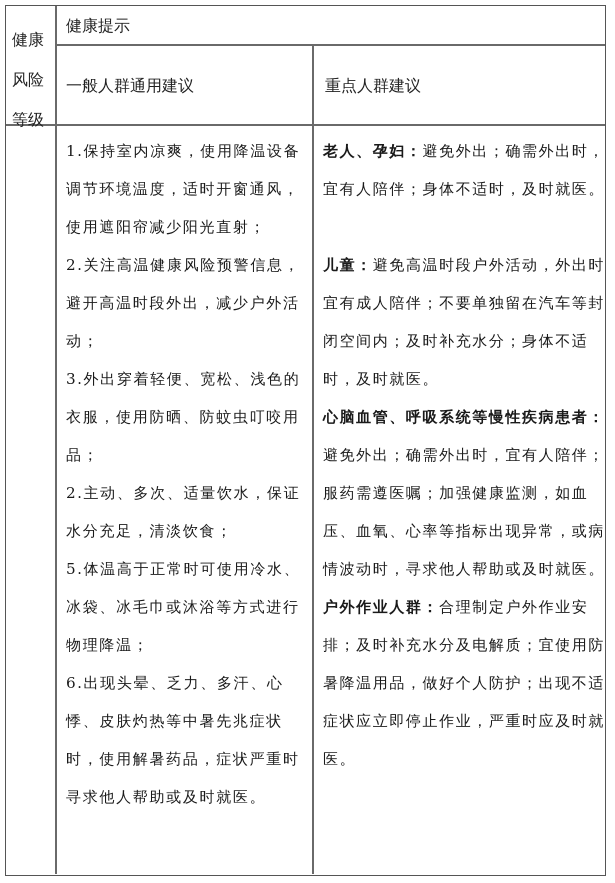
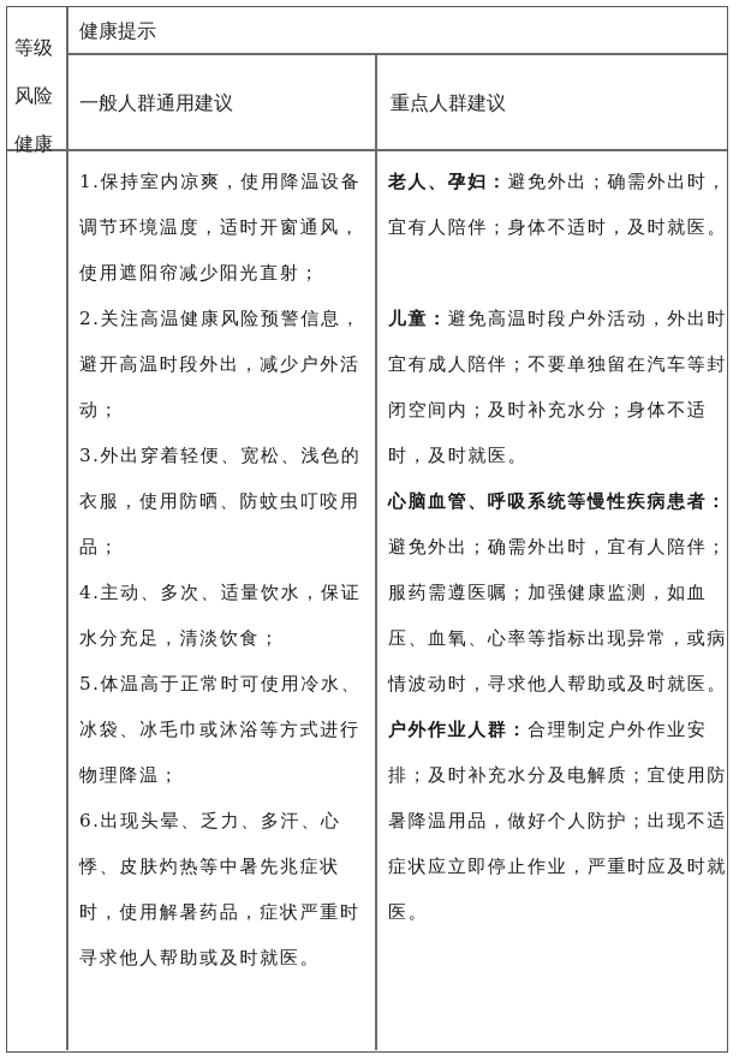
- 健康
+ 等级
  风险
- 等级
+ 健康
  健康提示
  一般人群通用建议
  重点人群建议
  1.保持室内凉爽，使用降温设备调节环境温度，适时开窗通风，使用遮阳帘减少阳光直射；
  2.关注高温健康风险预警信息，避开高温时段外出，减少户外活动；
  3.外出穿着轻便、宽松、浅色的衣服，使用防晒、防蚊虫叮咬用品；
- 2.主动、多次、适量饮水，保证水分充足，清淡饮食；
+ 4.主动、多次、适量饮水，保证水分充足，清淡饮食；
  5.体温高于正常时可使用冷水、冰袋、冰毛巾或沐浴等方式进行物理降温；
  6.出现头晕、乏力、多汗、心悸、皮肤灼热等中暑先兆症状时，使用解暑药品，症状严重时寻求他人帮助或及时就医。
  老人、孕妇：避免外出；确需外出时，宜有人陪伴；身体不适时，及时就医。
  儿童：避免高温时段户外活动，外出时宜有成人陪伴；不要单独留在汽车等封闭空间内；及时补充水分；身体不适时，及时就医。
  心脑血管、呼吸系统等慢性疾病患者：避免外出；确需外出时，宜有人陪伴；服药需遵医嘱；加强健康监测，如血压、血氧、心率等指标出现异常，或病情波动时，寻求他人帮助或及时就医。
  户外作业人群：合理制定户外作业安排；及时补充水分及电解质；宜使用防暑降温用品，做好个人防护；出现不适症状应立即停止作业，严重时应及时就医。
